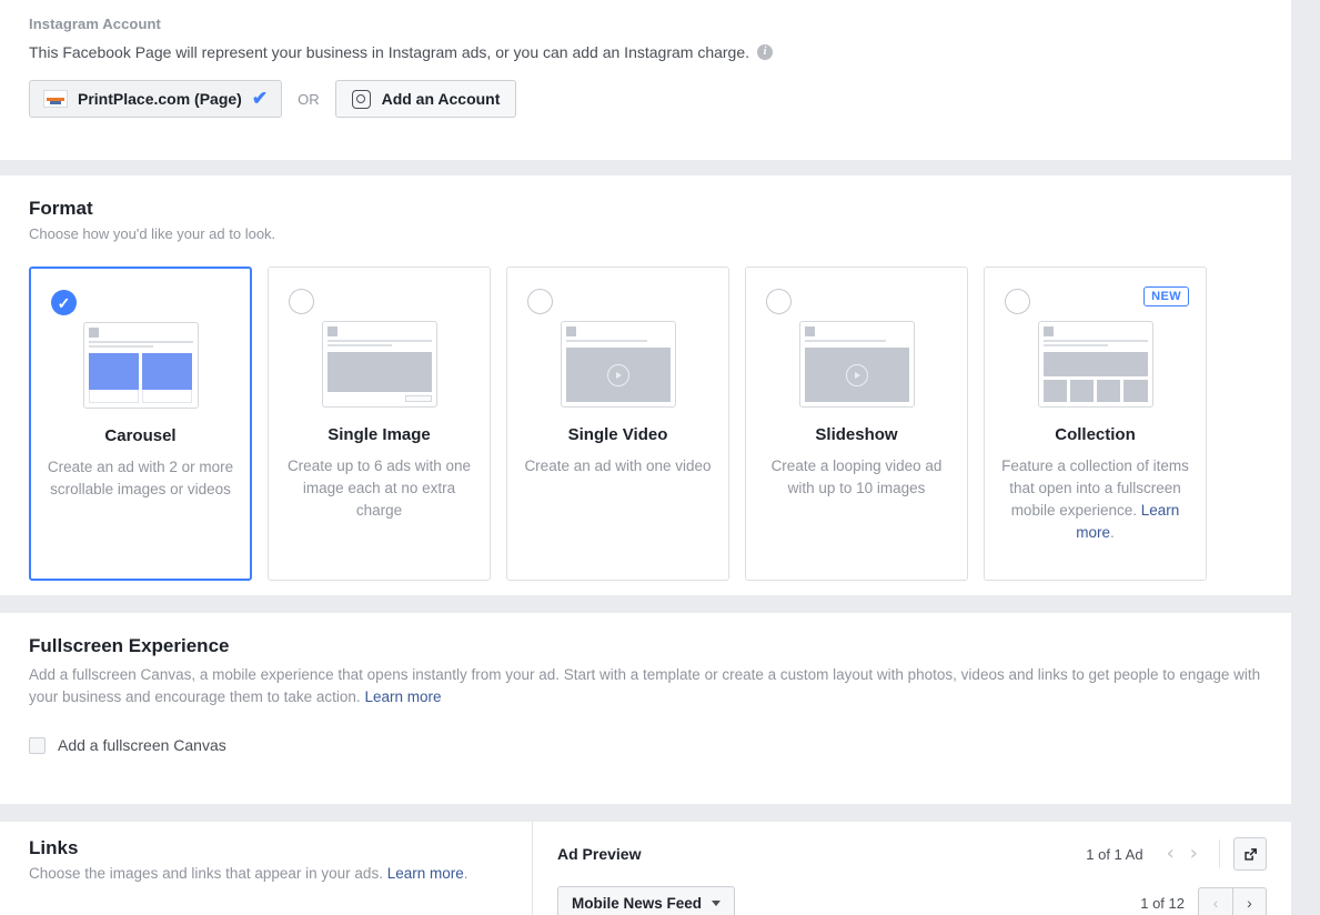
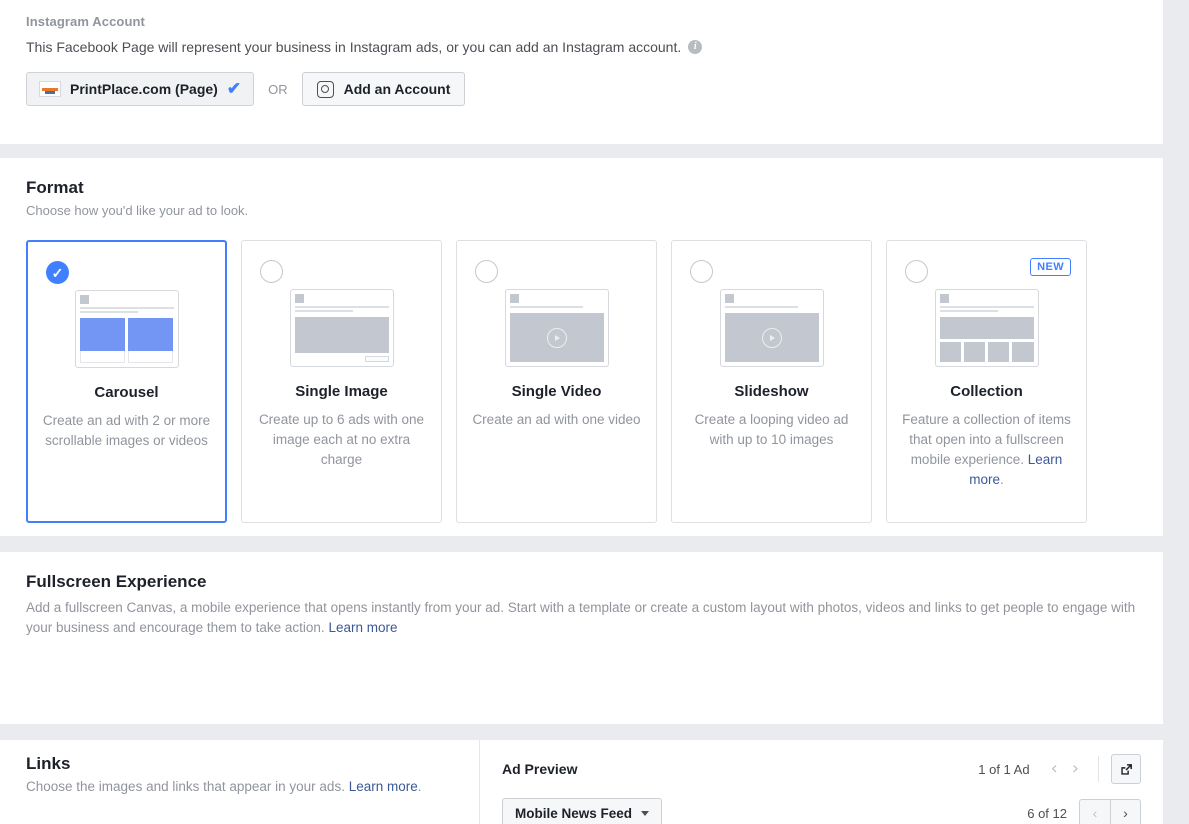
  Instagram Account
- This Facebook Page will represent your business in Instagram ads, or you can add an Instagram charge.
+ This Facebook Page will represent your business in Instagram ads, or you can add an Instagram account.
  i
  PrintPlace.com (Page)
  ✔
  OR
  Add an Account
  Format
  Choose how you'd like your ad to look.
  ✓
  Carousel
  Create an ad with 2 or more scrollable images or videos
  Single Image
  Create up to 6 ads with one image each at no extra charge
  Single Video
  Create an ad with one video
  Slideshow
  Create a looping video ad with up to 10 images
  NEW
  Collection
  Feature a collection of items that open into a fullscreen mobile experience. Learn more.
  Fullscreen Experience
  Add a fullscreen Canvas, a mobile experience that opens instantly from your ad. Start with a template or create a custom layout with photos, videos and links to get people to engage with your business and encourage them to take action. Learn more
- Add a fullscreen Canvas
  Links
  Choose the images and links that appear in your ads. Learn more.
  Ad Preview
  1 of 1 Ad
  ‹
  ›
  Mobile News Feed
- 1 of 12
+ 6 of 12
  ‹
  ›
